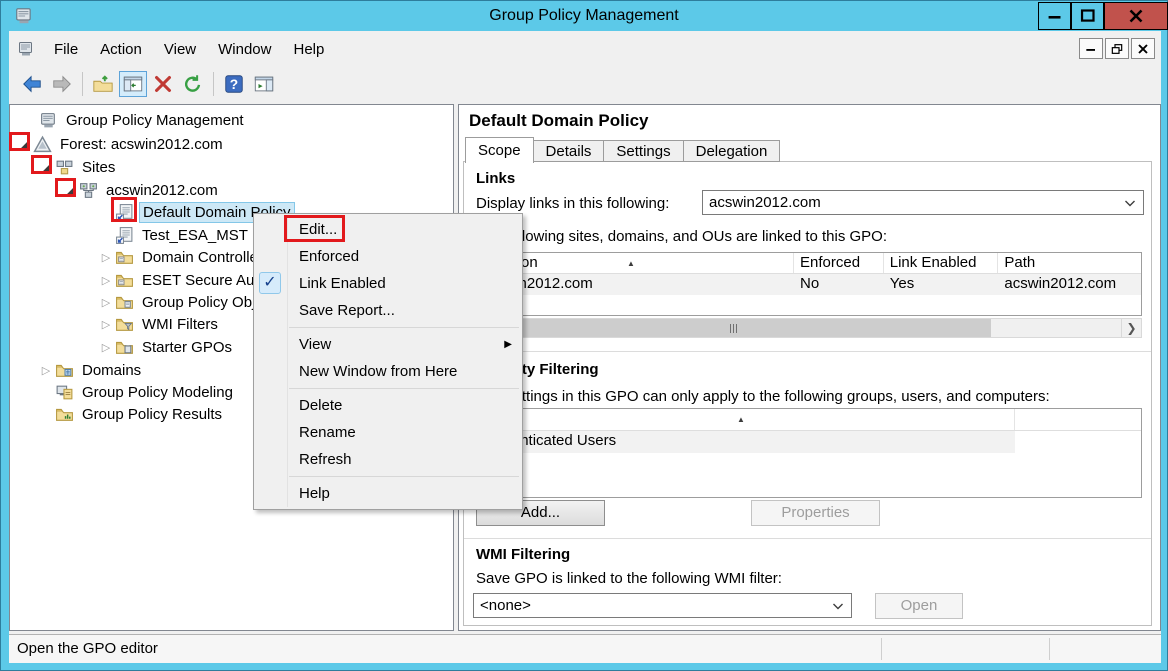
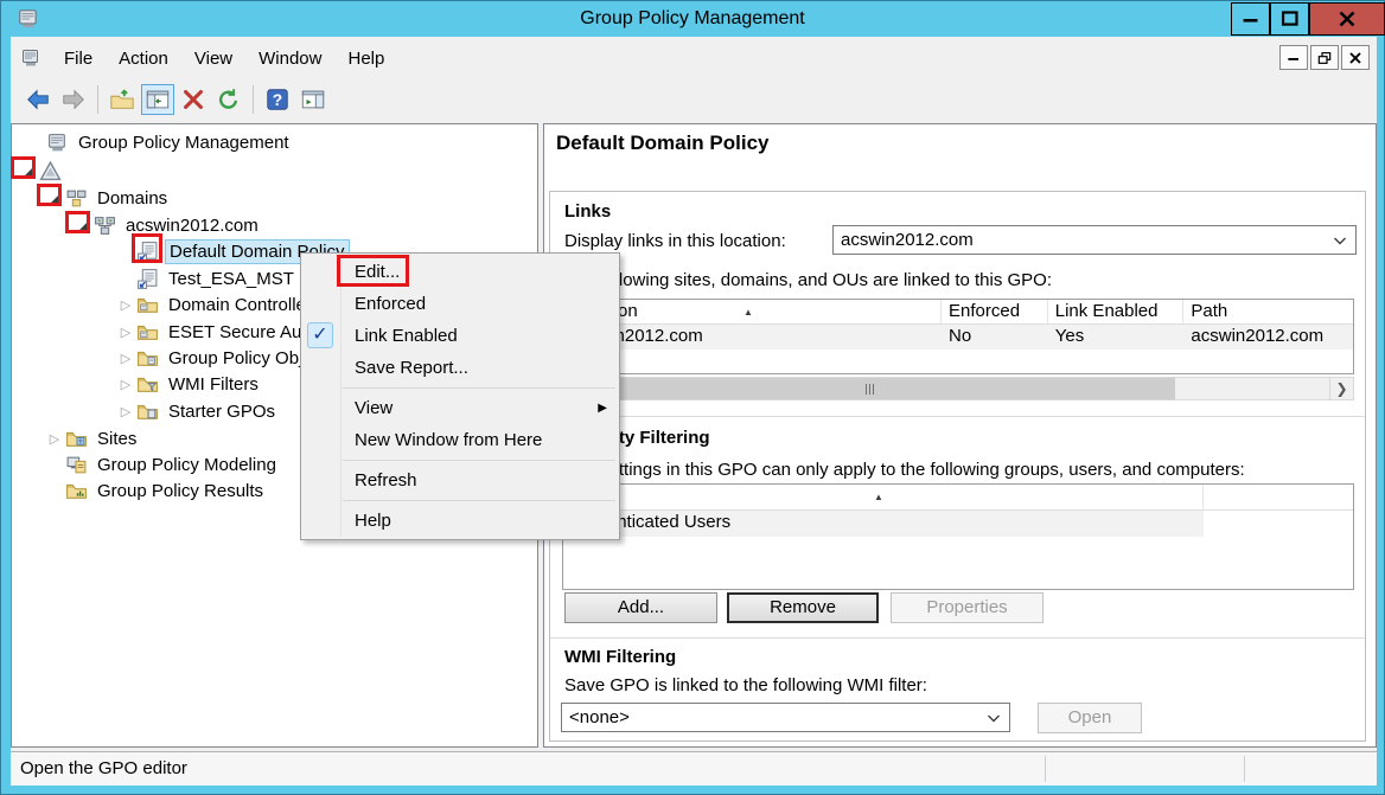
  Group Policy Management
  File
  Action
  View
  Window
  Help
  Group Policy Management
  ◢
- Forest: acswin2012.com
  ◢
- Sites
+ Domains
  ◢
  acswin2012.com
  Default Domain Policy
  Test_ESA_MST
  ▷
  Domain Controll
  ▷
  ESET Secure Au
  ▷
  Group Policy Ob
  ▷
  WMI Filters
  ▷
  Starter GPOs
  ▷
- Domains
+ Sites
  Group Policy Modeling
  Group Policy Results
  Default Domain Policy
- Scope
- Details
- Settings
- Delegation
  Links
- Display links in this following:
+ Display links in this location:
  acswin2012.com
  lowing sites, domains, and OUs are linked to this GPO:
  ▲
  Enforced
  Link Enabled
  Path
  No
  Yes
  acswin2012.com
  ❯
  ttings in this GPO can only apply to the following groups, users, and computers:
  ▲
  nticated Users
  Add...
+ Remove
  Properties
  WMI Filtering
  Save GPO is linked to the following WMI filter:
  <none>
  Open
  Edit...
  Enforced
  ✓
  Link Enabled
  Save Report...
  View
  ▶
  New Window from Here
- Delete
- Rename
  Refresh
  Help
  Open the GPO editor
